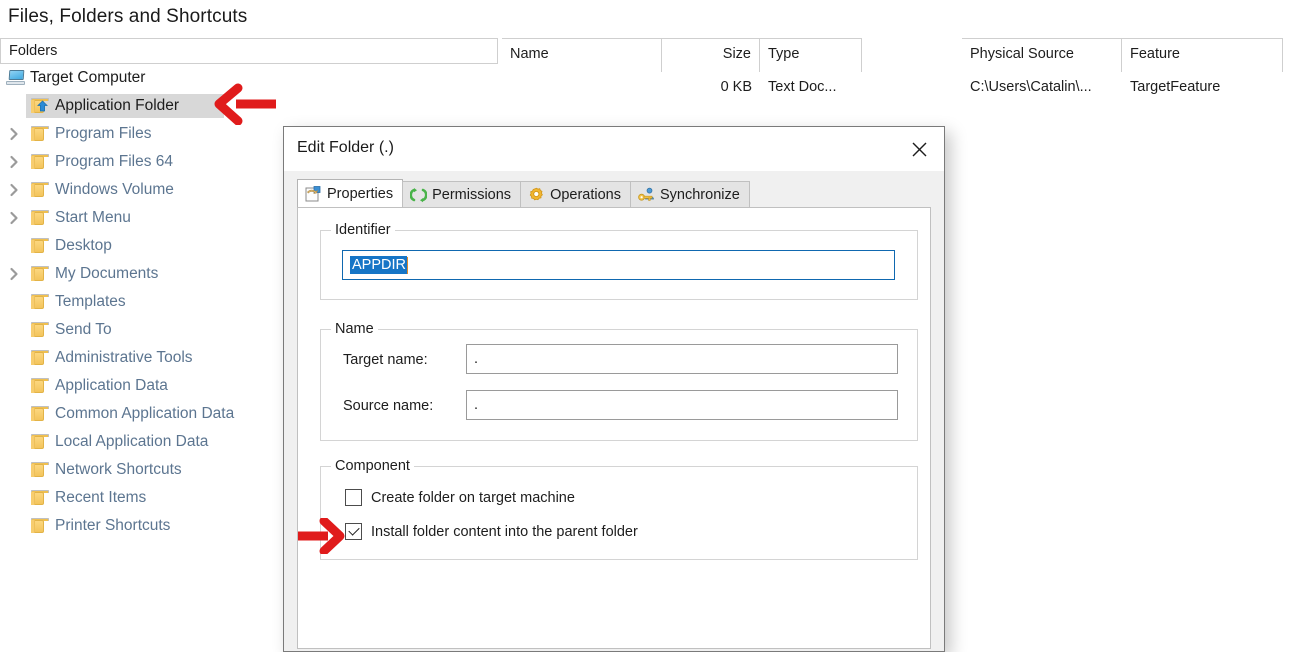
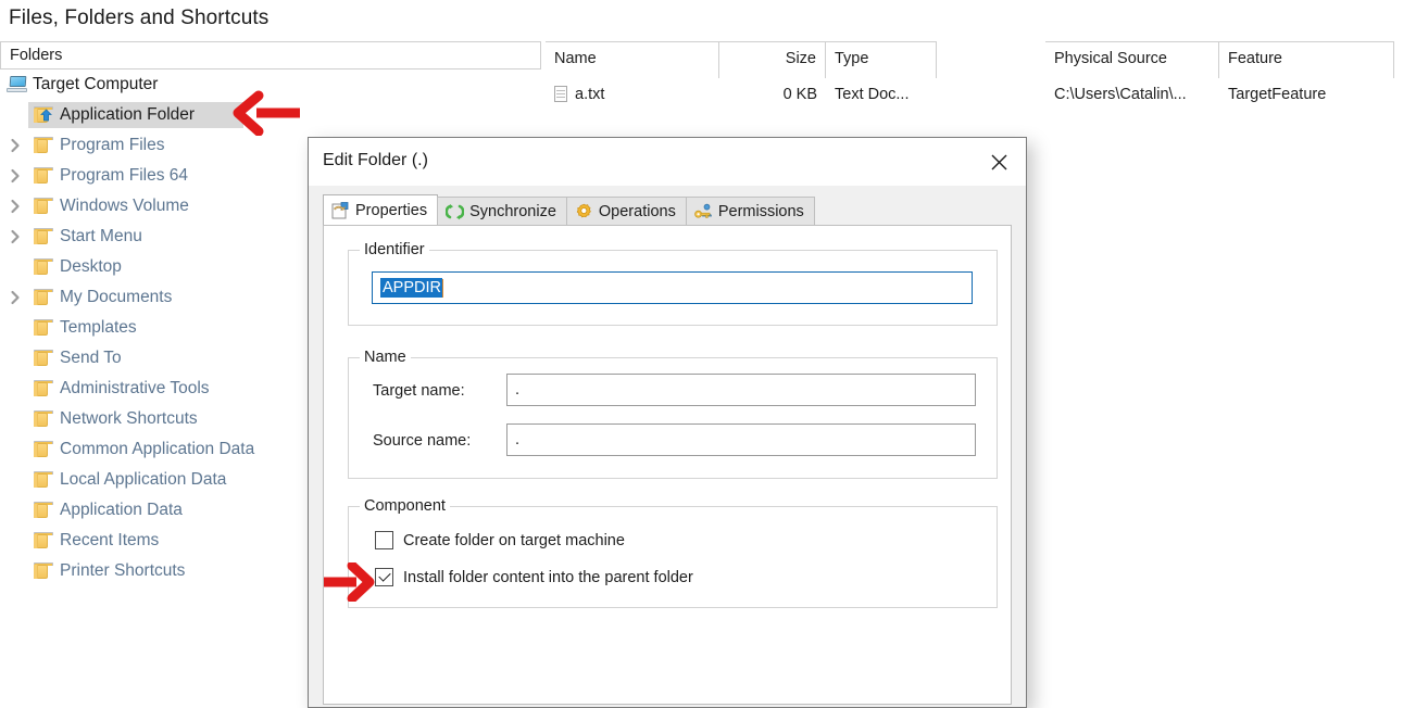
  Files, Folders and Shortcuts
  Folders
  Target Computer
  Application Folder
  Program Files
  Program Files 64
  Windows Volume
  Start Menu
  Desktop
  My Documents
  Templates
  Send To
  Administrative Tools
- Application Data
+ Network Shortcuts
  Common Application Data
  Local Application Data
- Network Shortcuts
+ Application Data
  Recent Items
  Printer Shortcuts
  Name
  Size
  Type
  Physical Source
  Feature
+ a.txt
  0 KB
  Text Doc...
  C:\Users\Catalin\...
  TargetFeature
  Edit Folder (.)
  Properties
- Permissions
+ Synchronize
  Operations
- Synchronize
+ Permissions
  Identifier
  APPDIR
  Name
  Target name:
  .
  Source name:
  .
  Component
  Create folder on target machine
  Install folder content into the parent folder
